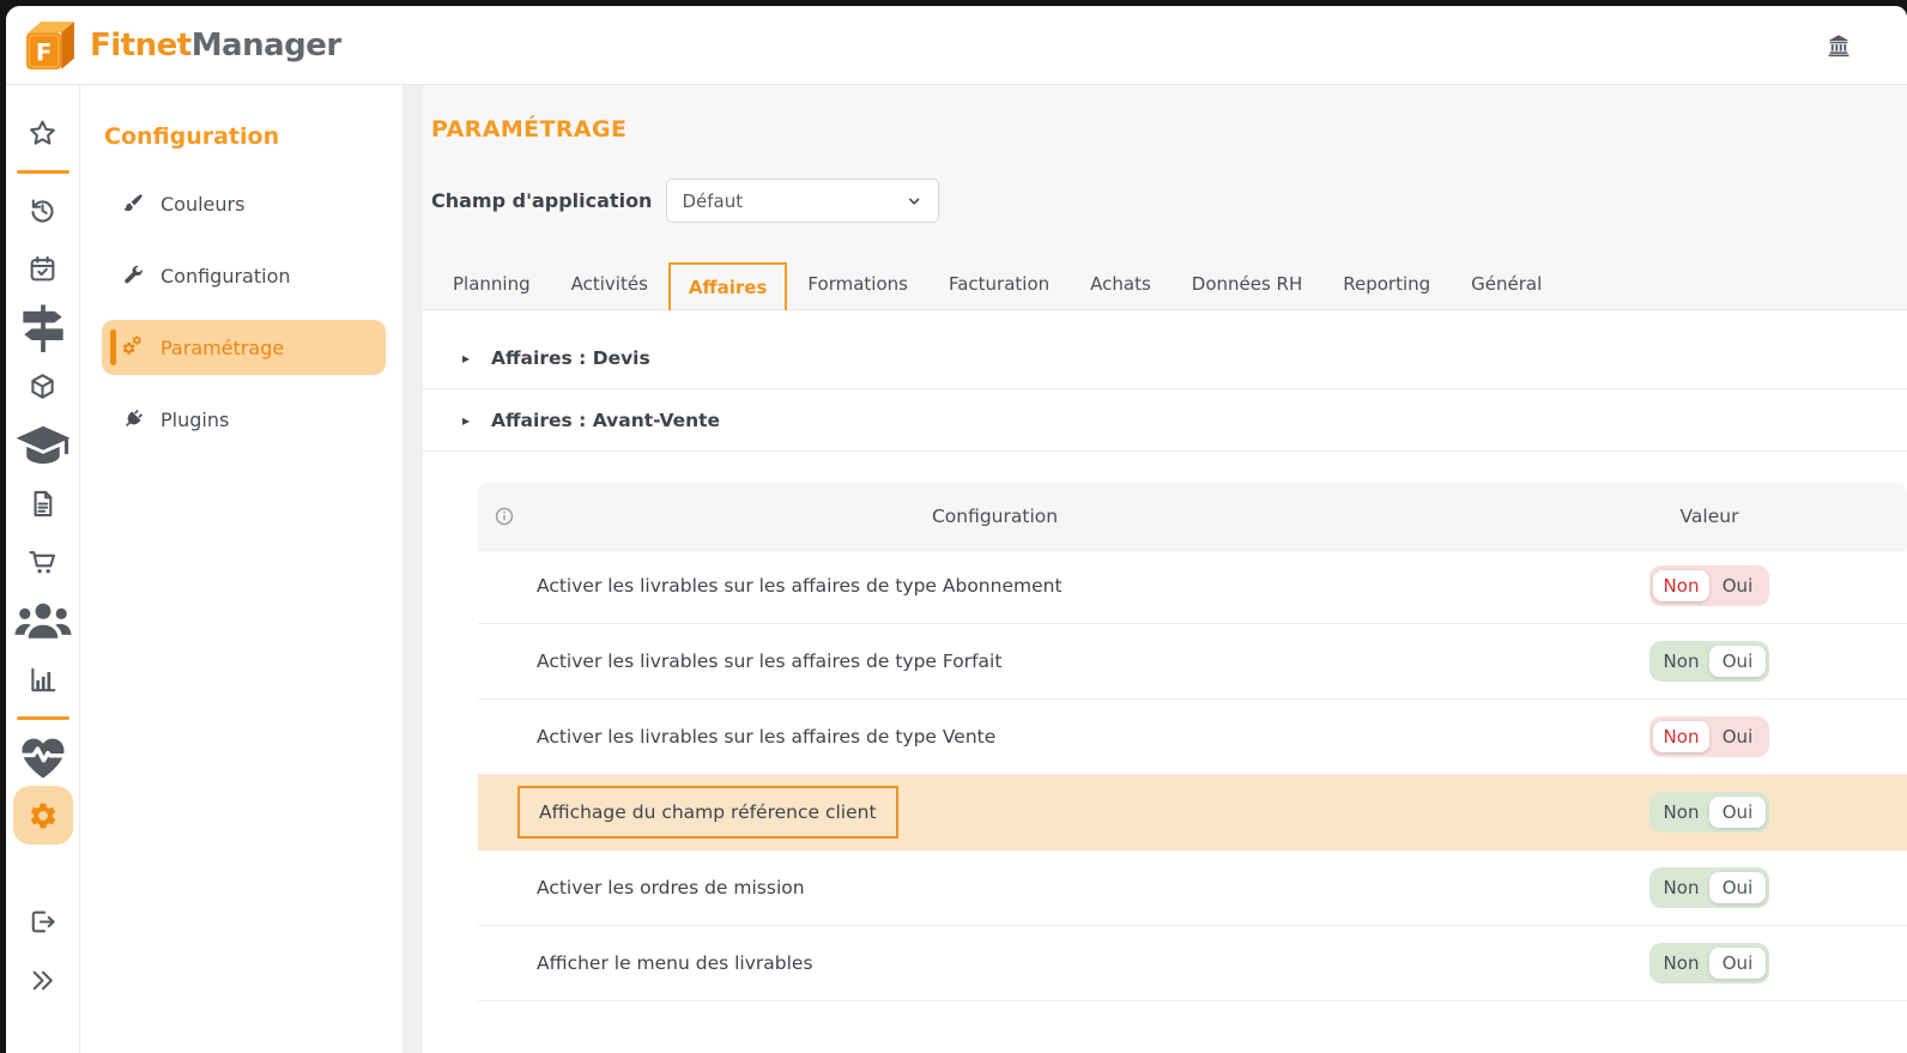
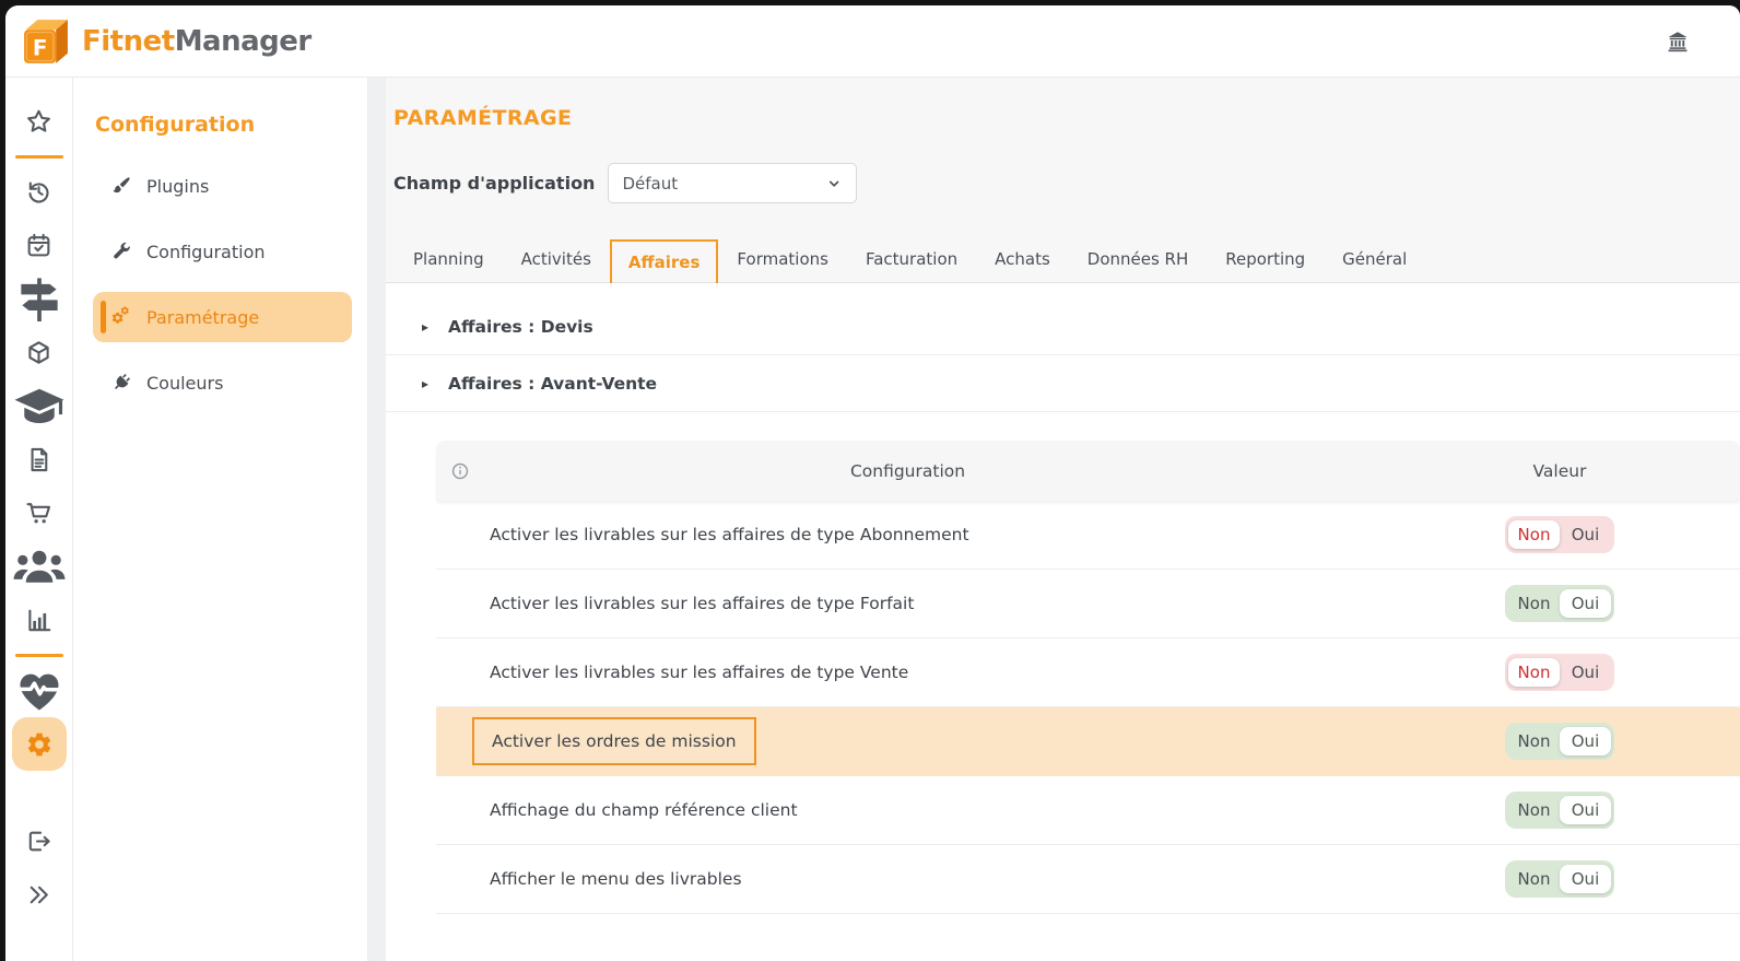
  F
  FitnetManager
  Configuration
- Couleurs
+ Plugins
  Configuration
  Paramétrage
- Plugins
+ Couleurs
  PARAMÉTRAGE
  Champ d'application
  Défaut
  Planning
  Activités
  Affaires
  Formations
  Facturation
  Achats
  Données RH
  Reporting
  Général
  ▸
  Affaires : Devis
  ▸
  Affaires : Avant-Vente
  Configuration
  Valeur
  Activer les livrables sur les affaires de type Abonnement
  Non
  Oui
  Activer les livrables sur les affaires de type Forfait
  Non
  Oui
  Activer les livrables sur les affaires de type Vente
  Non
  Oui
- Affichage du champ référence client
+ Activer les ordres de mission
  Non
  Oui
- Activer les ordres de mission
+ Affichage du champ référence client
  Non
  Oui
  Afficher le menu des livrables
  Non
  Oui
